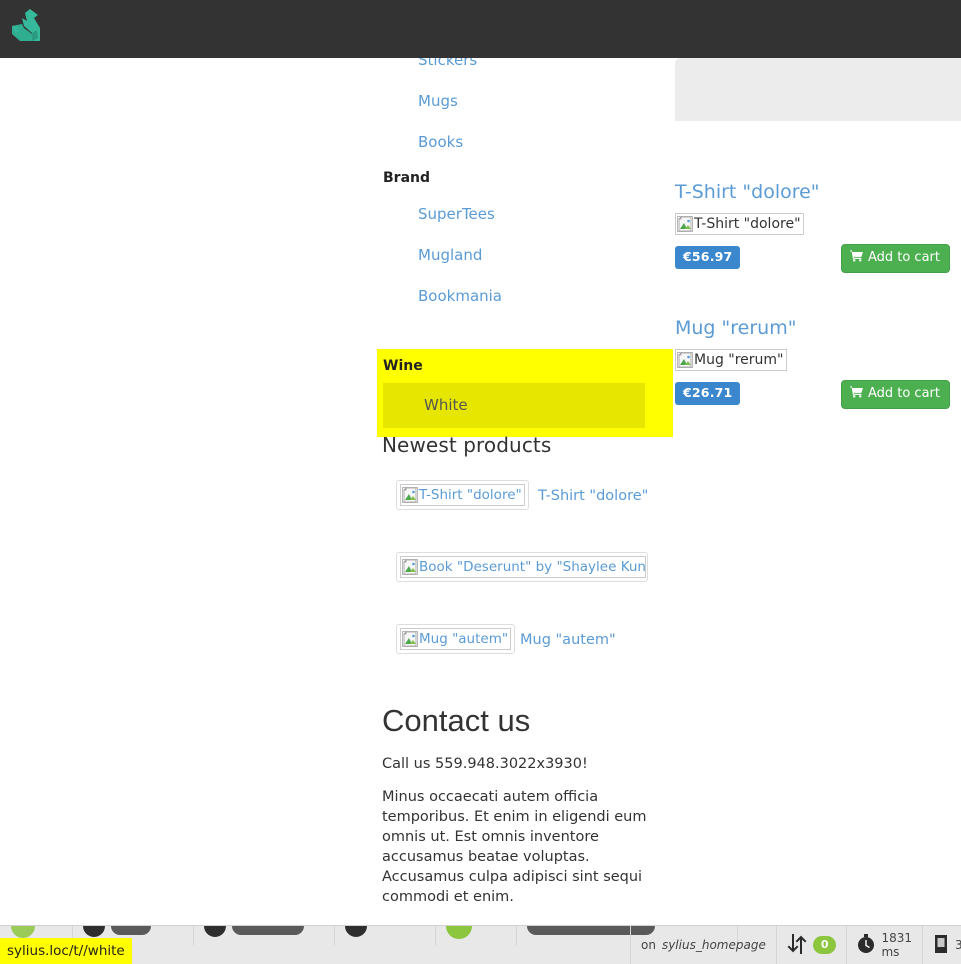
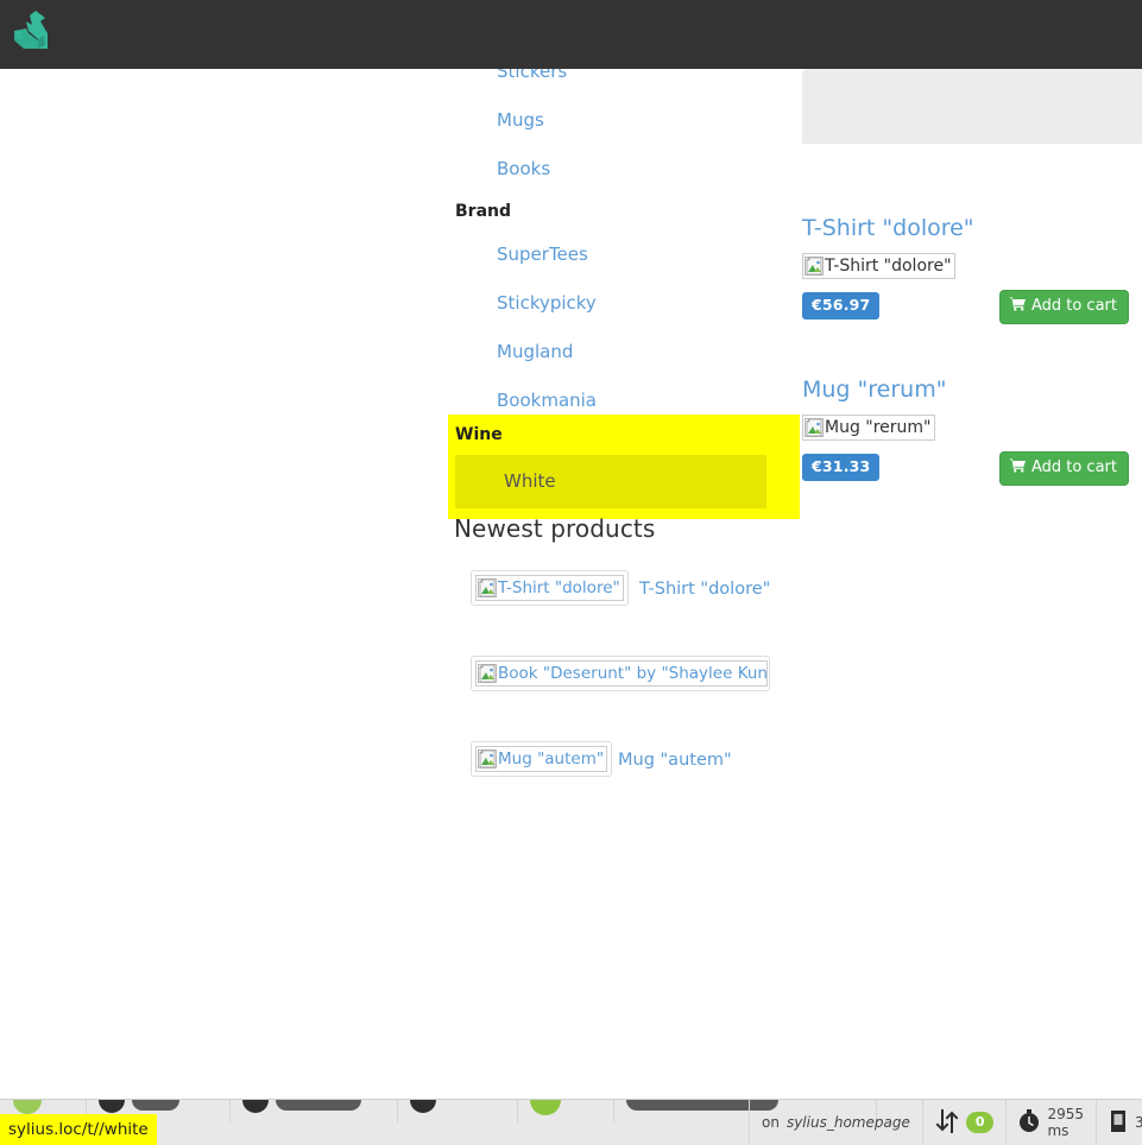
  T-Shirt "dolore"
  T-Shirt "dolore"
  €56.97
  Add to cart
  Mug "rerum"
  Mug "rerum"
- €26.71
+ €31.33
  Add to cart
  Stickers
  Mugs
  Books
  Brand
  SuperTees
+ Stickypicky
  Mugland
  Bookmania
  Wine
  White
  Newest products
  T-Shirt "dolore"
  T-Shirt "dolore"
  Book "Deserunt" by "Shaylee Kun
  Mug "autem"
  Mug "autem"
- Contact us
- Call us 559.948.3022x3930!
- Minus occaecati autem officia temporibus. Et enim in eligendi eum omnis ut. Est omnis inventore accusamus beatae voluptas. Accusamus culpa adipisci sint sequi commodi et enim.
  on
  sylius_homepage
  0
- 1831 ms
+ 2955 ms
  sylius.loc/t//white
